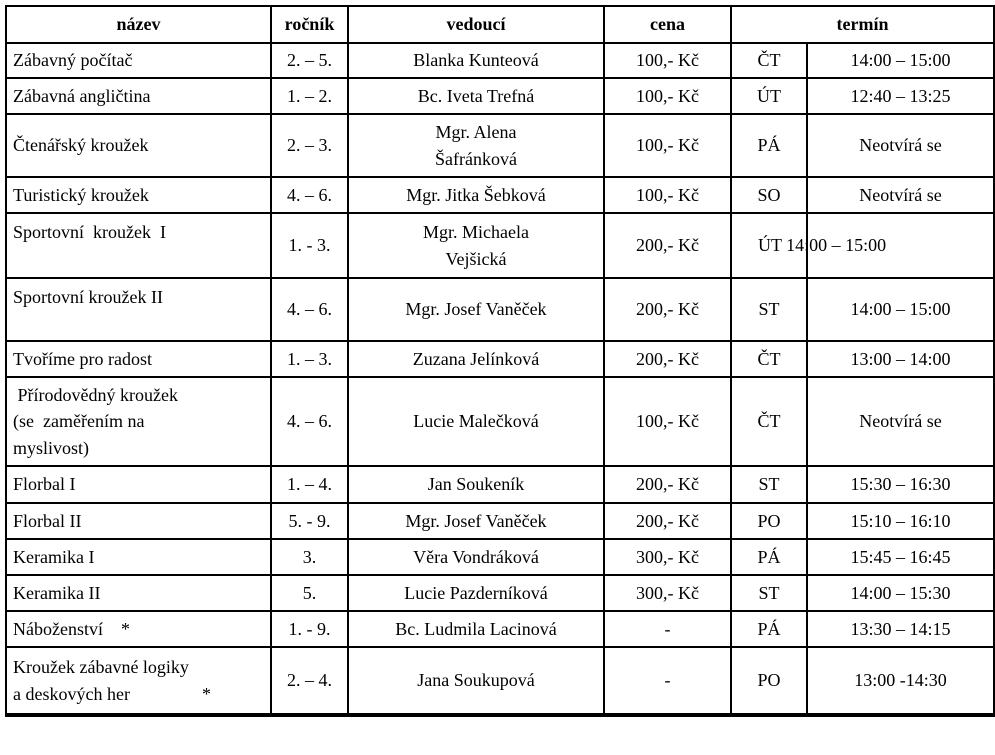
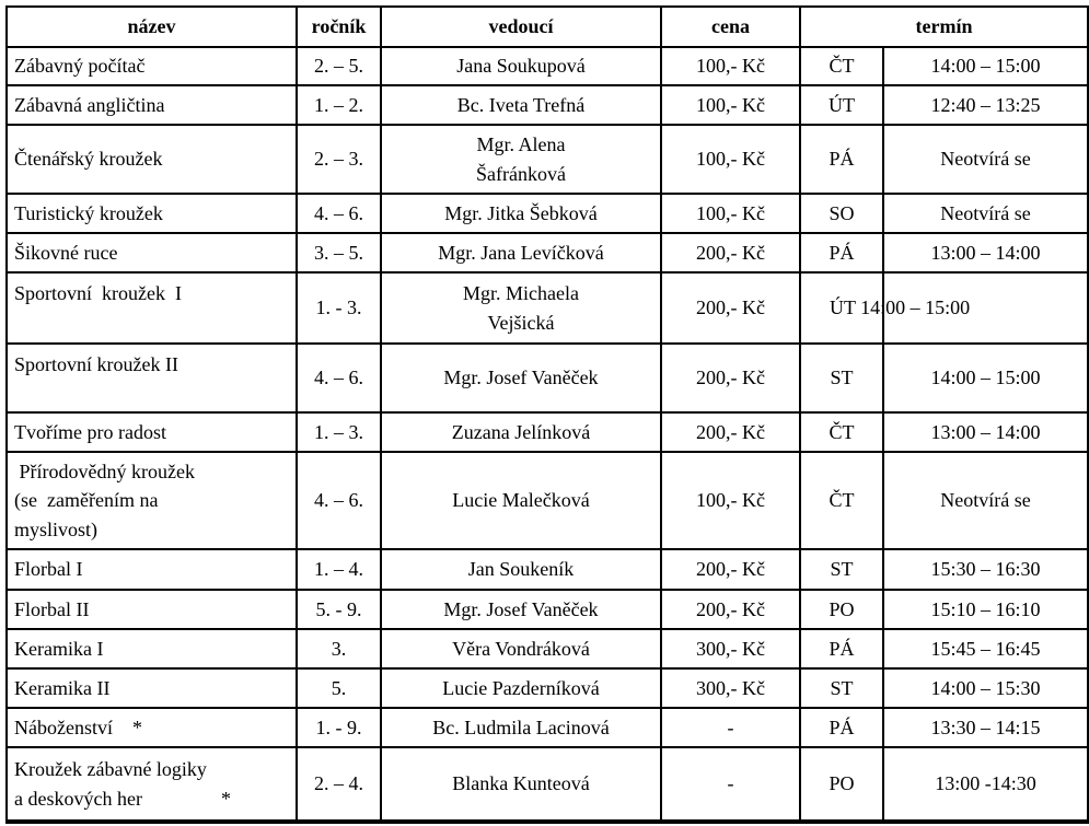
  název	ročník	vedoucí	cena	termín
- Zábavný počítač	2. – 5.	Blanka Kunteová	100,- Kč	ČT	14:00 – 15:00
+ Zábavný počítač	2. – 5.	Jana Soukupová	100,- Kč	ČT	14:00 – 15:00
  Zábavná angličtina	1. – 2.	Bc. Iveta Trefná	100,- Kč	ÚT	12:40 – 13:25
  Čtenářský kroužek	2. – 3.	Mgr. Alena Šafránková	100,- Kč	PÁ	Neotvírá se
  Turistický kroužek	4. – 6.	Mgr. Jitka Šebková	100,- Kč	SO	Neotvírá se
+ Šikovné ruce	3. – 5.	Mgr. Jana Levíčková	200,- Kč	PÁ	13:00 – 14:00
  Sportovní kroužek I	1. - 3.	Mgr. Michaela Vejšická	200,- Kč	ÚT 1400 – 15:00
  Sportovní kroužek II	4. – 6.	Mgr. Josef Vaněček	200,- Kč	ST	14:00 – 15:00
  Tvoříme pro radost	1. – 3.	Zuzana Jelínková	200,- Kč	ČT	13:00 – 14:00
  Přírodovědný kroužek (se zaměřením na myslivost)	4. – 6.	Lucie Malečková	100,- Kč	ČT	Neotvírá se
  Florbal I	1. – 4.	Jan Soukeník	200,- Kč	ST	15:30 – 16:30
  Florbal II	5. - 9.	Mgr. Josef Vaněček	200,- Kč	PO	15:10 – 16:10
  Keramika I	3.	Věra Vondráková	300,- Kč	PÁ	15:45 – 16:45
  Keramika II	5.	Lucie Pazderníková	300,- Kč	ST	14:00 – 15:30
  Náboženství *	1. - 9.	Bc. Ludmila Lacinová	-	PÁ	13:30 – 14:15
- Kroužek zábavné logiky a deskových her *	2. – 4.	Jana Soukupová	-	PO	13:00 -14:30
+ Kroužek zábavné logiky a deskových her *	2. – 4.	Blanka Kunteová	-	PO	13:00 -14:30
